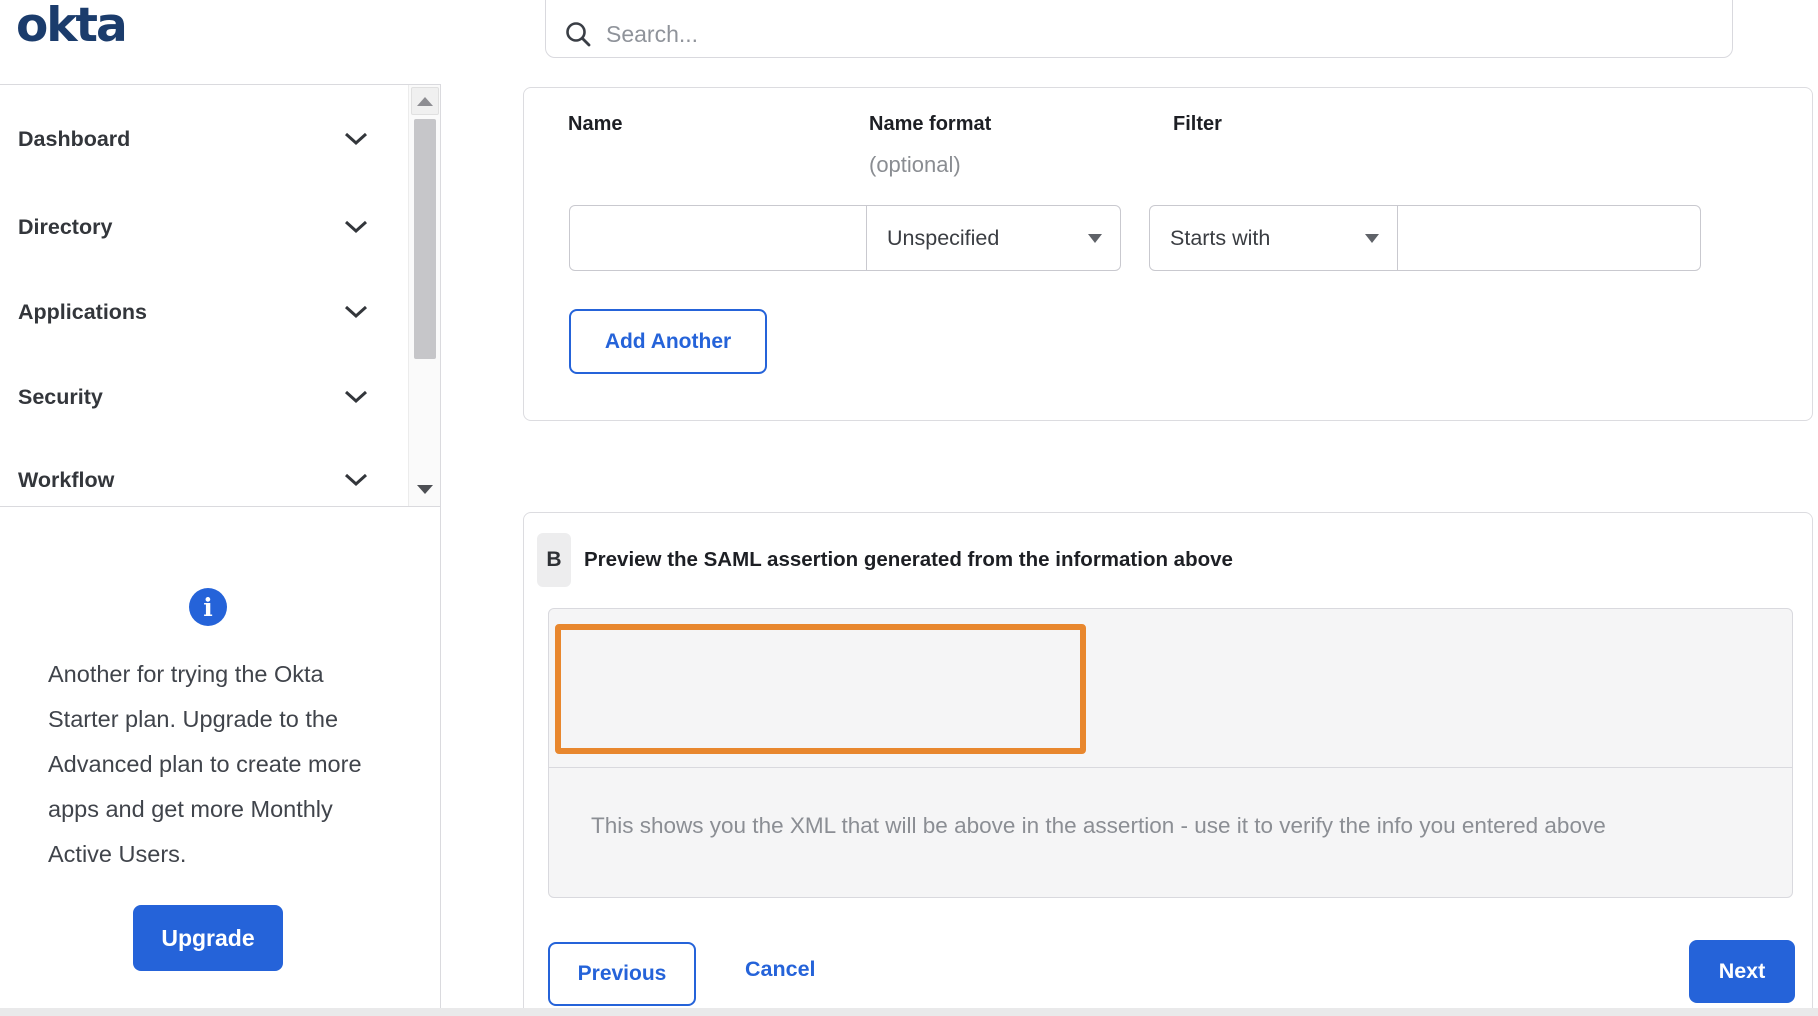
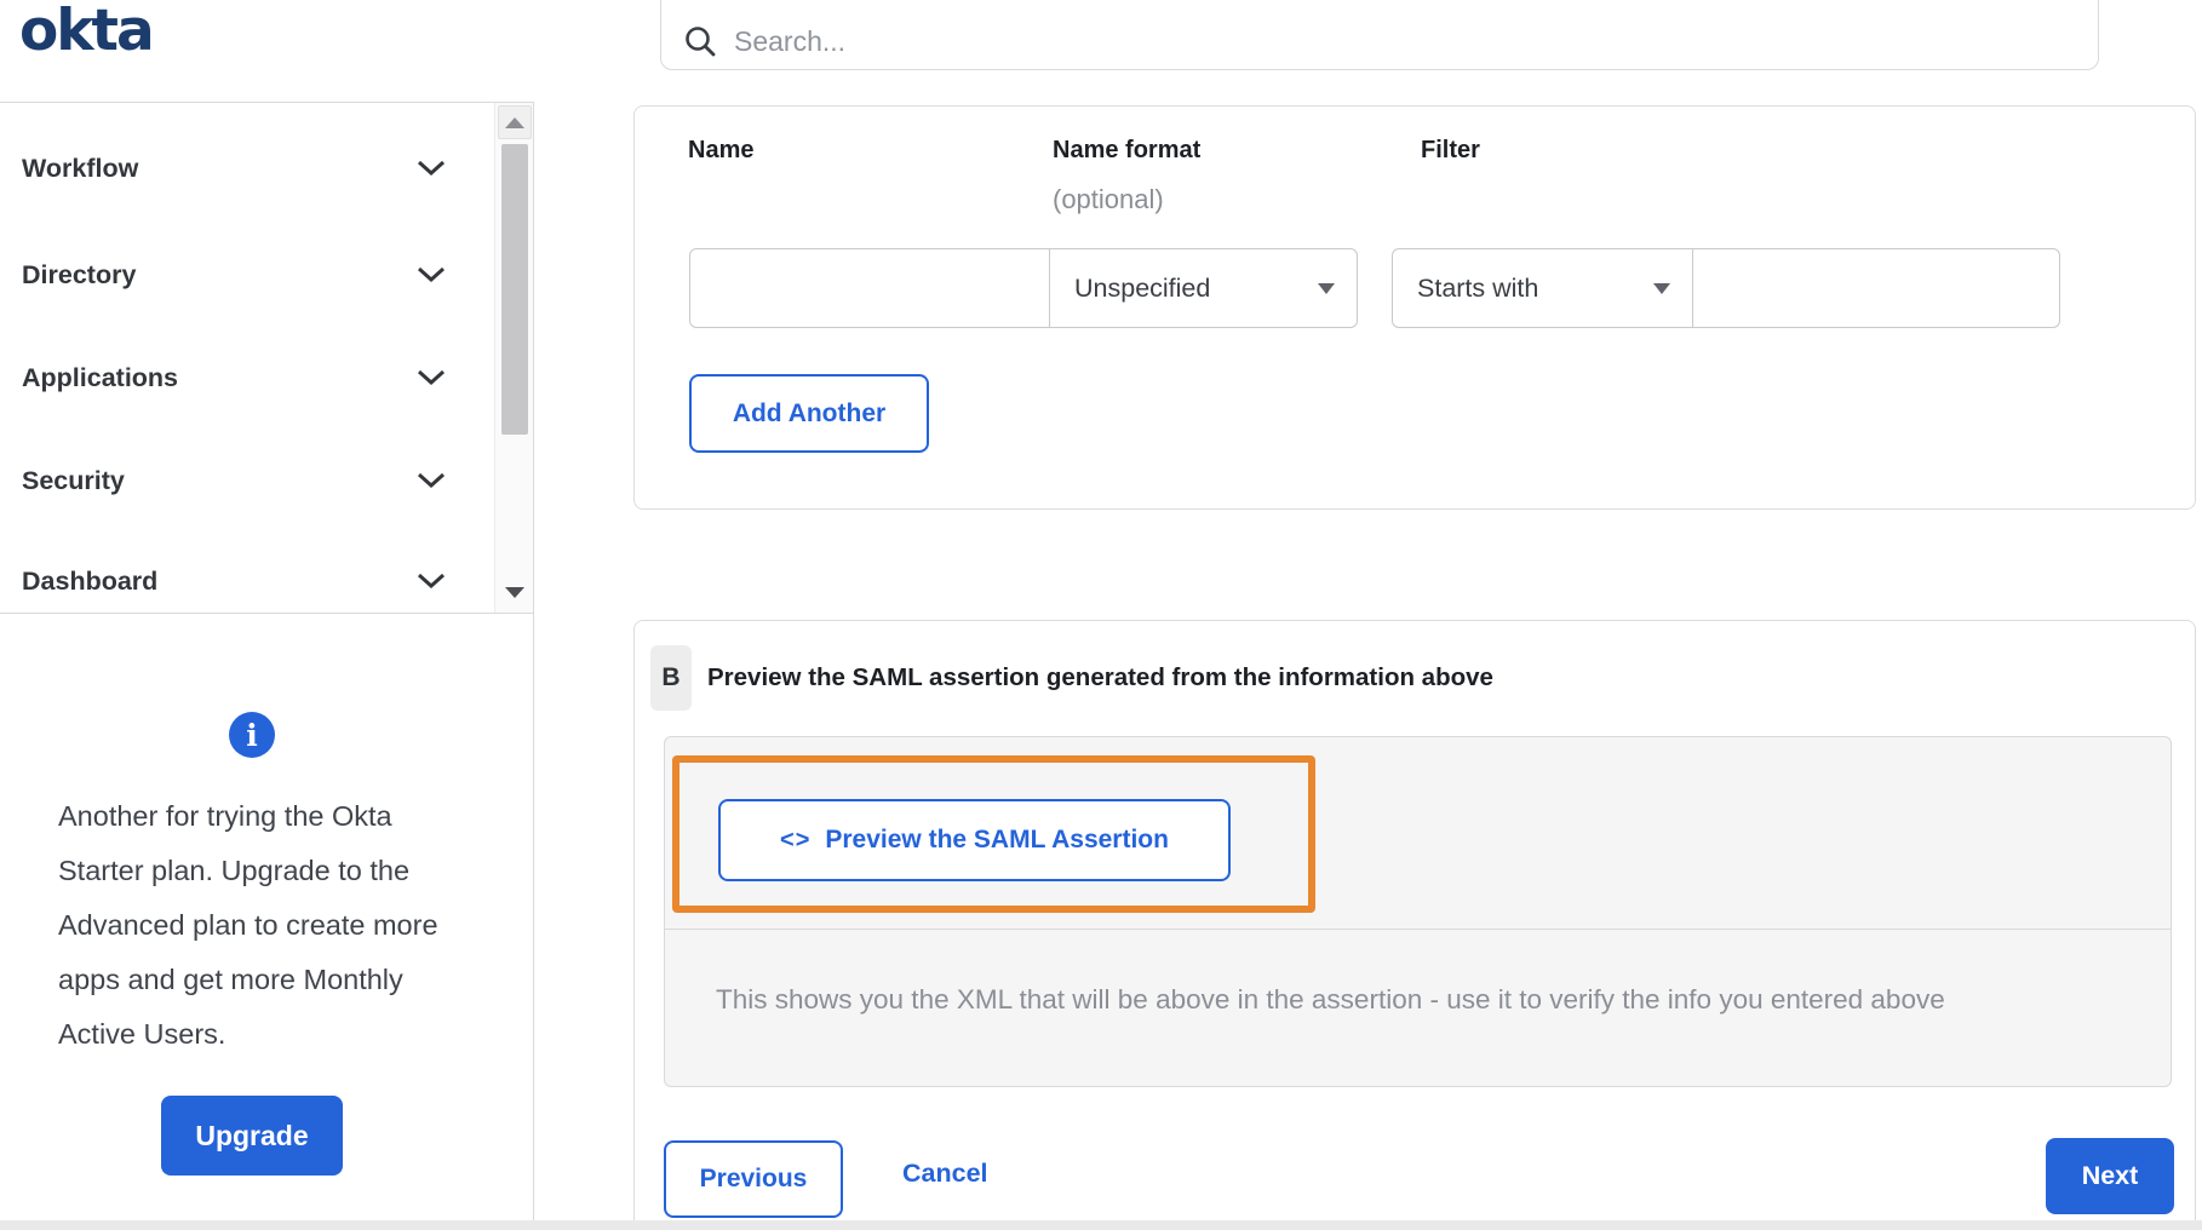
  okta
  Search...
- Dashboard
+ Workflow
  Directory
  Applications
  Security
- Workflow
+ Dashboard
  i
  Another for trying the Okta Starter plan. Upgrade to the Advanced plan to create more apps and get more Monthly Active Users.
  Upgrade
  Name
  Name format
  (optional)
  Filter
  Unspecified
  Starts with
  Add Another
  B
  Preview the SAML assertion generated from the information above
  This shows you the XML that will be above in the assertion - use it to verify the info you entered above
+ <>
+ Preview the SAML Assertion
  Previous
  Cancel
  Next
